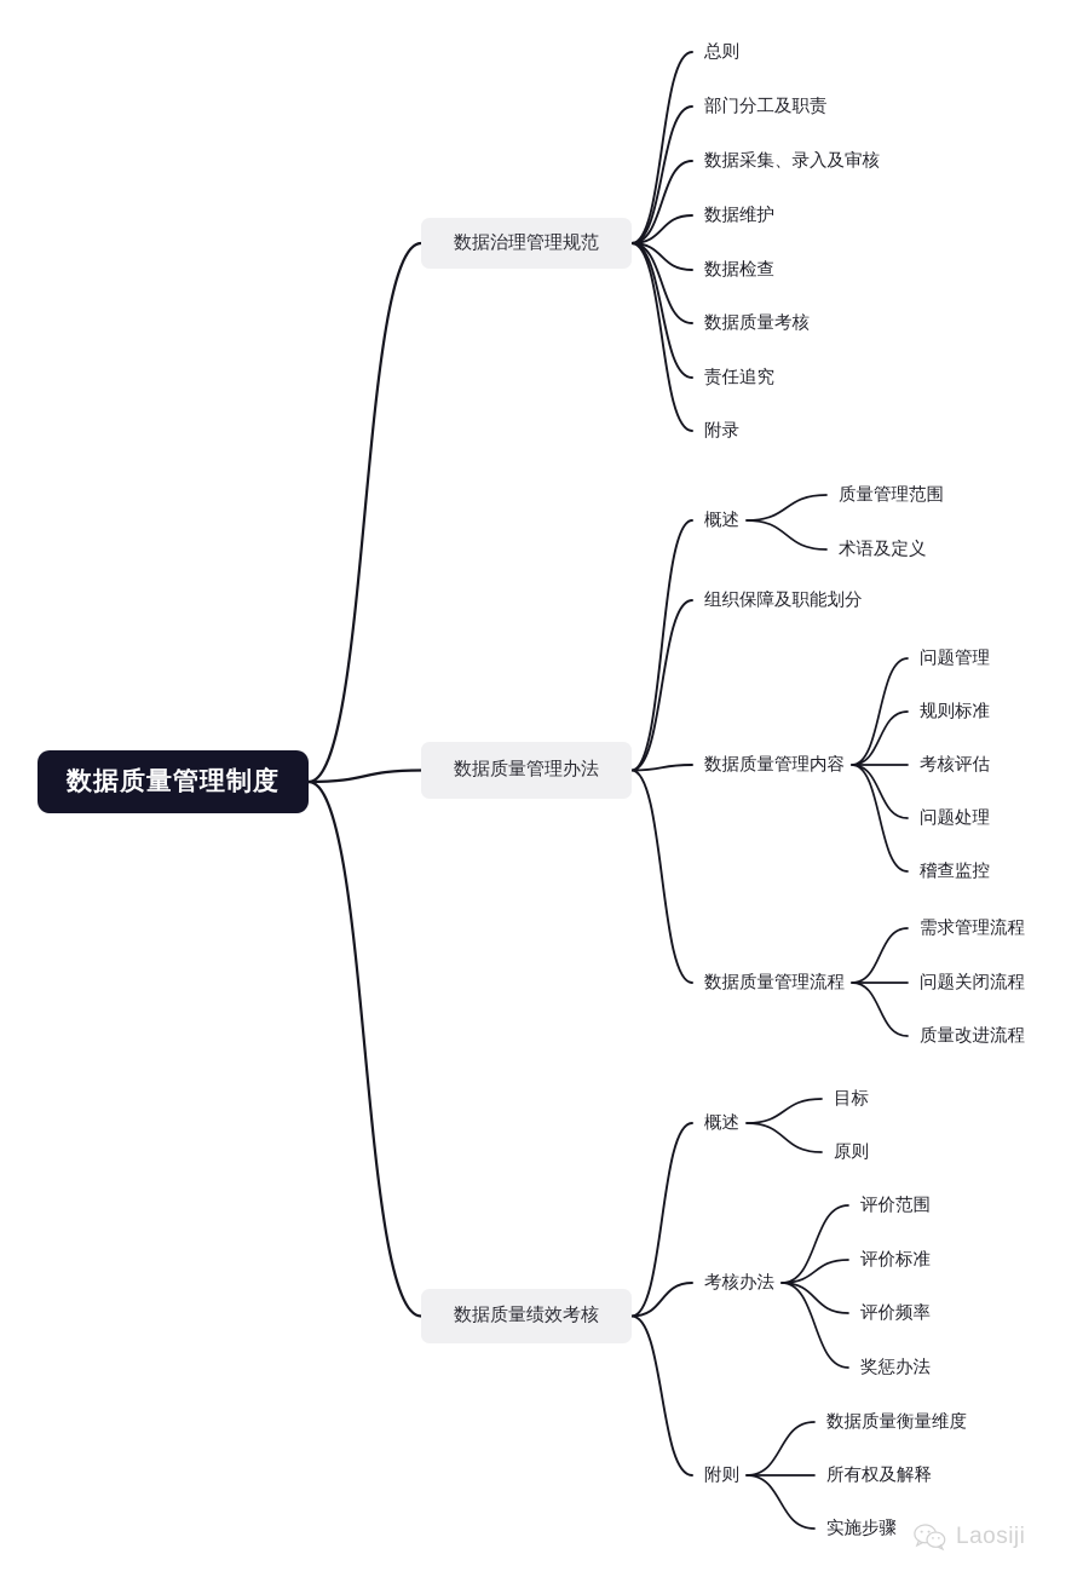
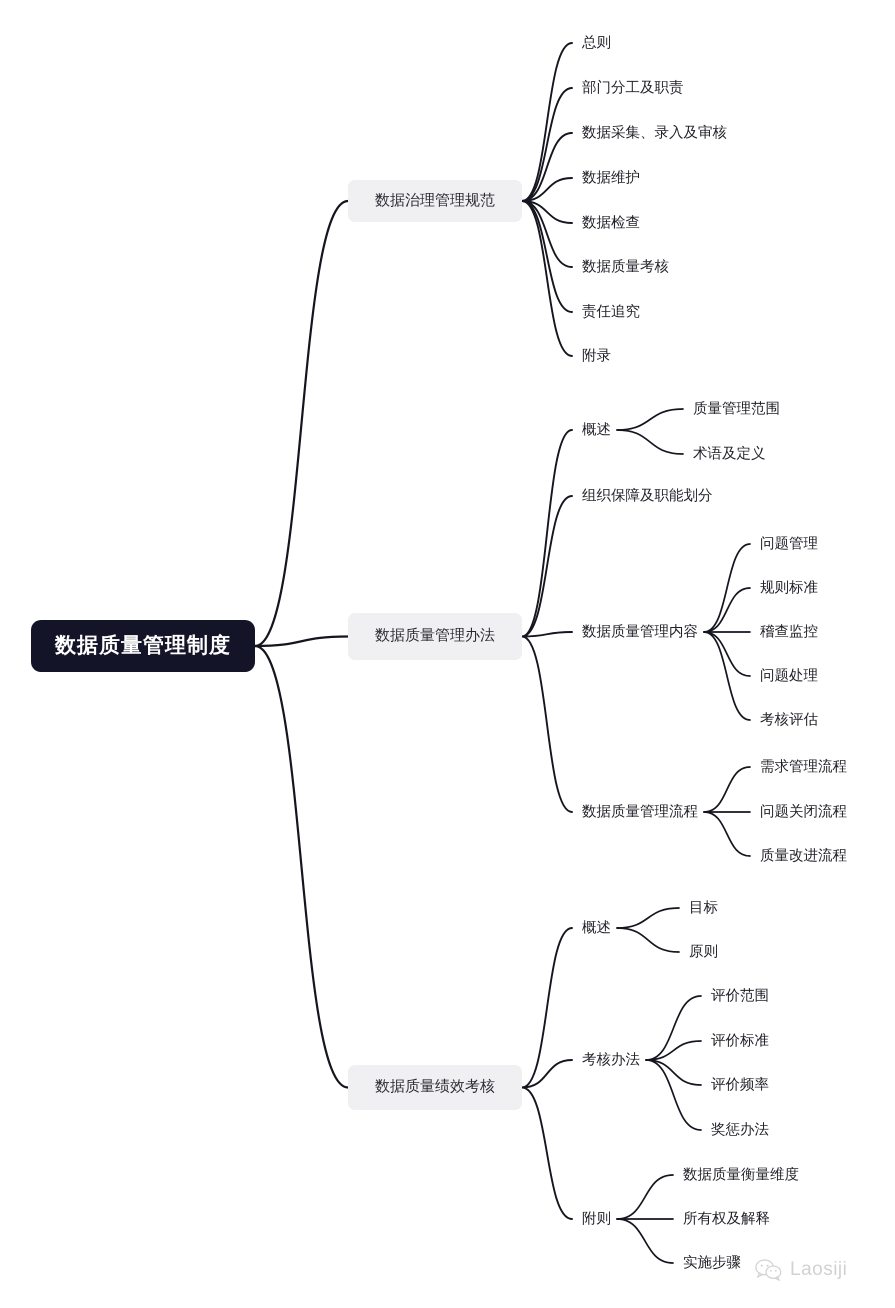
  数据质量管理制度
  数据治理管理规范
  总则
  部门分工及职责
  数据采集、录入及审核
  数据维护
  数据检查
  数据质量考核
  责任追究
  附录
  数据质量管理办法
  概述
  质量管理范围
  术语及定义
  组织保障及职能划分
  数据质量管理内容
  问题管理
  规则标准
- 考核评估
+ 稽查监控
  问题处理
- 稽查监控
+ 考核评估
  数据质量管理流程
  需求管理流程
  问题关闭流程
  质量改进流程
  数据质量绩效考核
  概述
  目标
  原则
  考核办法
  评价范围
  评价标准
  评价频率
  奖惩办法
  附则
  数据质量衡量维度
  所有权及解释
  实施步骤
  Laosiji
